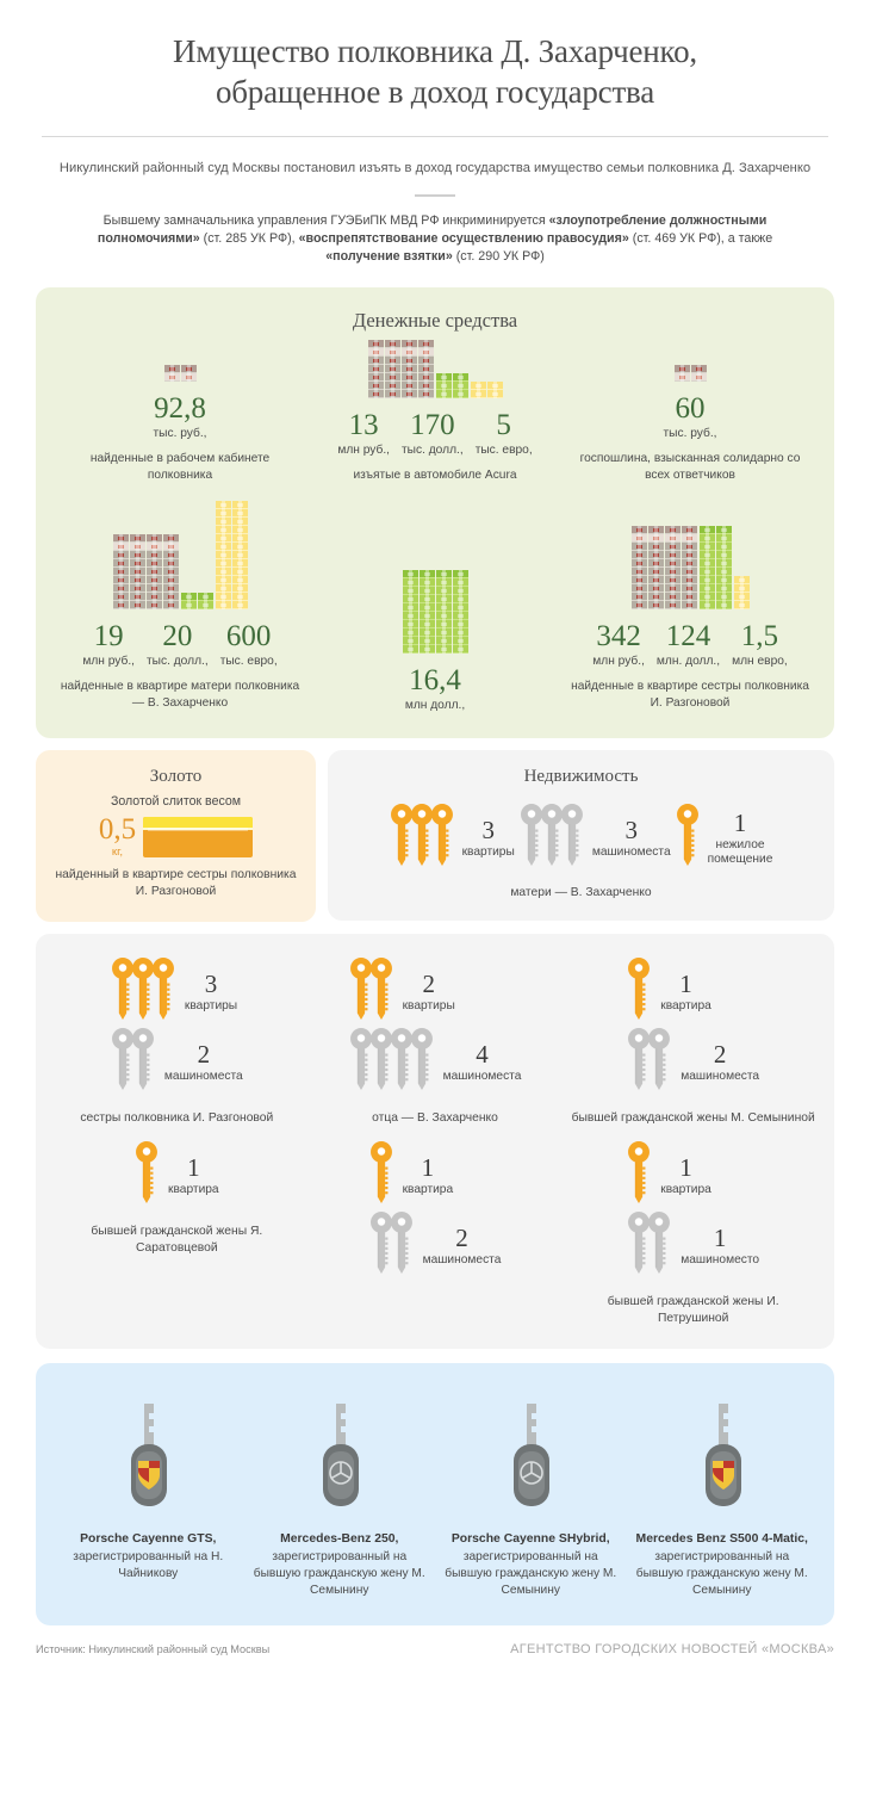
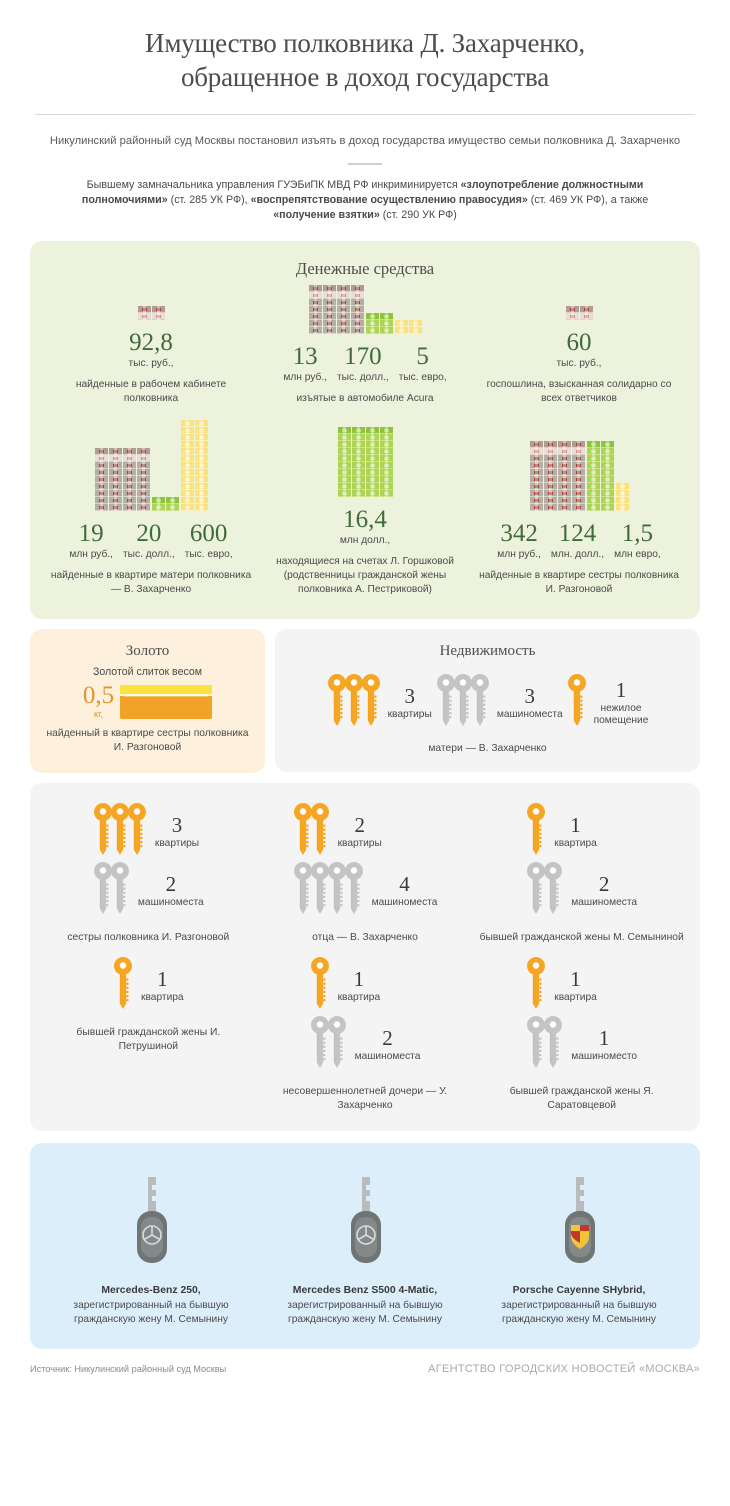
  Имущество полковника Д. Захарченко,
  обращенное в доход государства
  Никулинский районный суд Москвы постановил изъять в доход государства имущество семьи полковника Д. Захарченко
  Бывшему замначальника управления ГУЭБиПК МВД РФ инкриминируется «злоупотребление должностными полномочиями» (ст. 285 УК РФ), «воспрепятствование осуществлению правосудия» (ст. 469 УК РФ), а также «получение взятки» (ст. 290 УК РФ)
  Денежные средства
  92,8
  тыс. руб.,
  найденные в рабочем кабинете полковника
  13
  млн руб.,
  170
  тыс. долл.,
  5
  тыс. евро,
  изъятые в автомобиле Acura
  60
  тыс. руб.,
  госпошлина, взысканная солидарно со всех ответчиков
  19
  млн руб.,
  20
  тыс. долл.,
  600
  тыс. евро,
  найденные в квартире матери полковника — В. Захарченко
  16,4
  млн долл.,
+ находящиеся на счетах Л. Горшковой (родственницы гражданской жены полковника А. Пестриковой)
  342
  млн руб.,
  124
  млн. долл.,
  1,5
  млн евро,
  найденные в квартире сестры полковника И. Разгоновой
  Золото
  Золотой слиток весом
  0,5
  кг,
  найденный в квартире сестры полковника И. Разгоновой
  Недвижимость
  3
  квартиры
  3
  машиноместа
  1
  нежилое
  помещение
  матери — В. Захарченко
  3
  квартиры
  2
  машиноместа
  сестры полковника И. Разгоновой
  2
  квартиры
  4
  машиноместа
  отца — В. Захарченко
  1
  квартира
  2
  машиноместа
  бывшей гражданской жены М. Семыниной
  1
  квартира
- бывшей гражданской жены Я. Саратовцевой
+ бывшей гражданской жены И. Петрушиной
  1
  квартира
  2
  машиноместа
+ несовершеннолетней дочери — У. Захарченко
  1
  квартира
  1
  машиноместо
- бывшей гражданской жены И. Петрушиной
+ бывшей гражданской жены Я. Саратовцевой
- Porsche Cayenne GTS,
- зарегистрированный на Н. Чайникову
  Mercedes-Benz 250,
  зарегистрированный на бывшую гражданскую жену М. Семынину
- Porsche Cayenne SHybrid,
+ Mercedes Benz S500 4-Matic,
  зарегистрированный на бывшую гражданскую жену М. Семынину
- Mercedes Benz S500 4-Matic,
+ Porsche Cayenne SHybrid,
  зарегистрированный на бывшую гражданскую жену М. Семынину
  Источник: Никулинский районный суд Москвы
  АГЕНТСТВО ГОРОДСКИХ НОВОСТЕЙ «МОСКВА»
